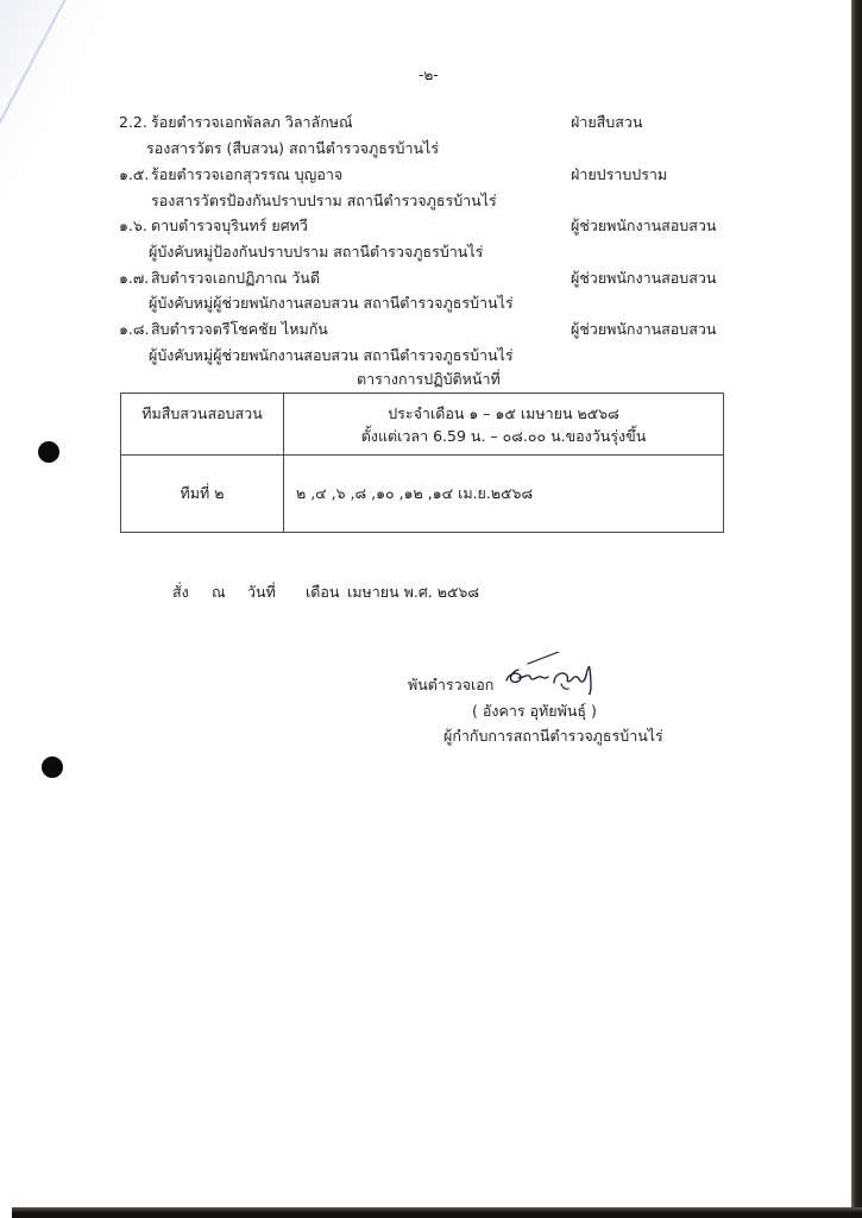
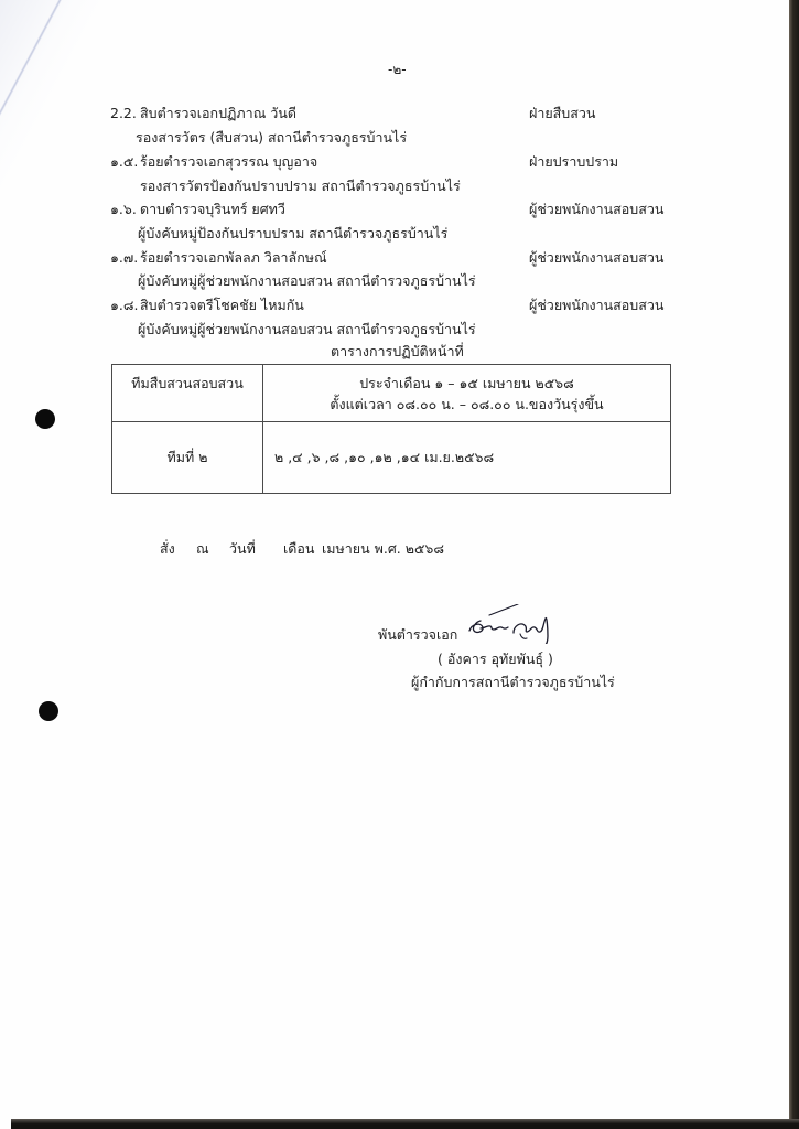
  -๒-
  2.2.
- ร้อยตำรวจเอกพัลลภ วิลาลักษณ์
+ สิบตำรวจเอกปฏิภาณ วันดี
  ฝ่ายสืบสวน
  รองสารวัตร (สืบสวน) สถานีตำรวจภูธรบ้านไร่
  ๑.๕.
  ร้อยตำรวจเอกสุวรรณ บุญอาจ
  ฝ่ายปราบปราม
  รองสารวัตรป้องกันปราบปราม สถานีตำรวจภูธรบ้านไร่
  ๑.๖.
  ดาบตำรวจบุรินทร์ ยศทวี
  ผู้ช่วยพนักงานสอบสวน
  ผู้บังคับหมู่ป้องกันปราบปราม สถานีตำรวจภูธรบ้านไร่
  ๑.๗.
- สิบตำรวจเอกปฏิภาณ วันดี
+ ร้อยตำรวจเอกพัลลภ วิลาลักษณ์
  ผู้ช่วยพนักงานสอบสวน
  ผู้บังคับหมู่ผู้ช่วยพนักงานสอบสวน สถานีตำรวจภูธรบ้านไร่
  ๑.๘.
  สิบตำรวจตรีโชคชัย ไหมกัน
  ผู้ช่วยพนักงานสอบสวน
  ผู้บังคับหมู่ผู้ช่วยพนักงานสอบสวน สถานีตำรวจภูธรบ้านไร่
  ตารางการปฏิบัติหน้าที่
- ทีมสืบสวนสอบสวน	ประจำเดือน ๑ – ๑๕ เมษายน ๒๕๖๘ ตั้งแต่เวลา 6.59 น. – ๐๘.๐๐ น.ของวันรุ่งขึ้น
+ ทีมสืบสวนสอบสวน	ประจำเดือน ๑ – ๑๕ เมษายน ๒๕๖๘ ตั้งแต่เวลา ๐๘.๐๐ น. – ๐๘.๐๐ น.ของวันรุ่งขึ้น
  ทีมที่ ๒	๒ ,๔ ,๖ ,๘ ,๑๐ ,๑๒ ,๑๔ เม.ย.๒๕๖๘
  สั่ง
  ณ
  วันที่
  เดือน
  เมษายน พ.ศ. ๒๕๖๘
  พันตำรวจเอก
  ( อังคาร อุทัยพันธุ์ )
  ผู้กำกับการสถานีตำรวจภูธรบ้านไร่
